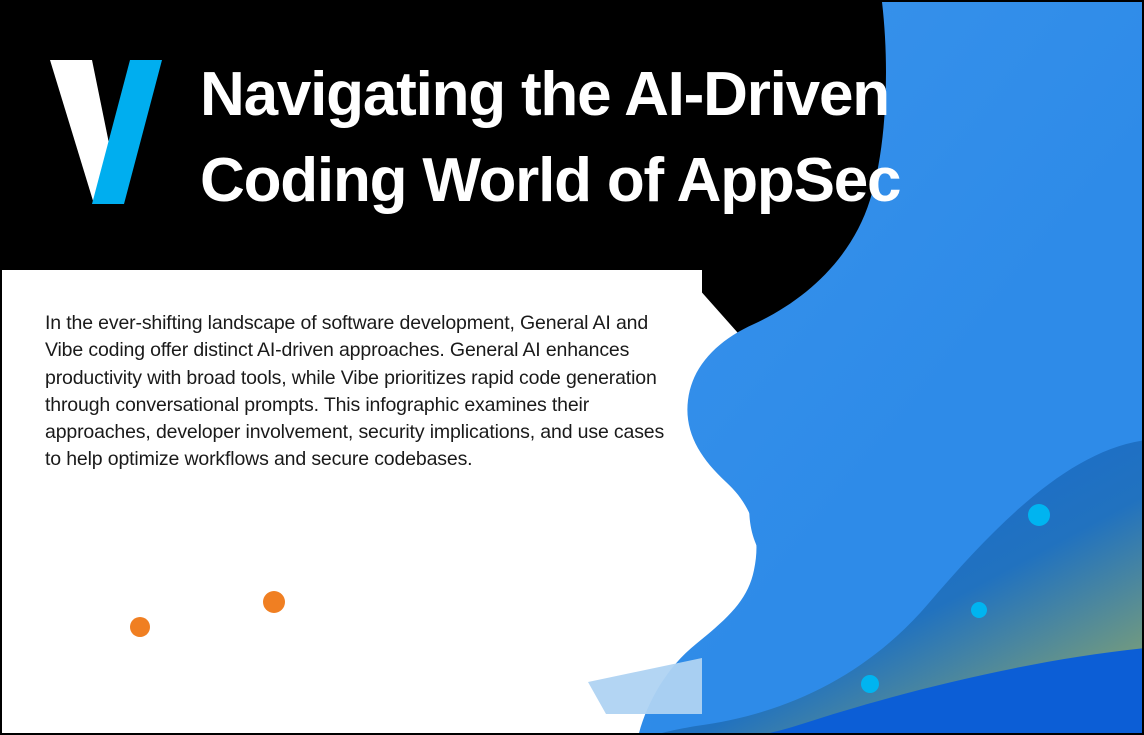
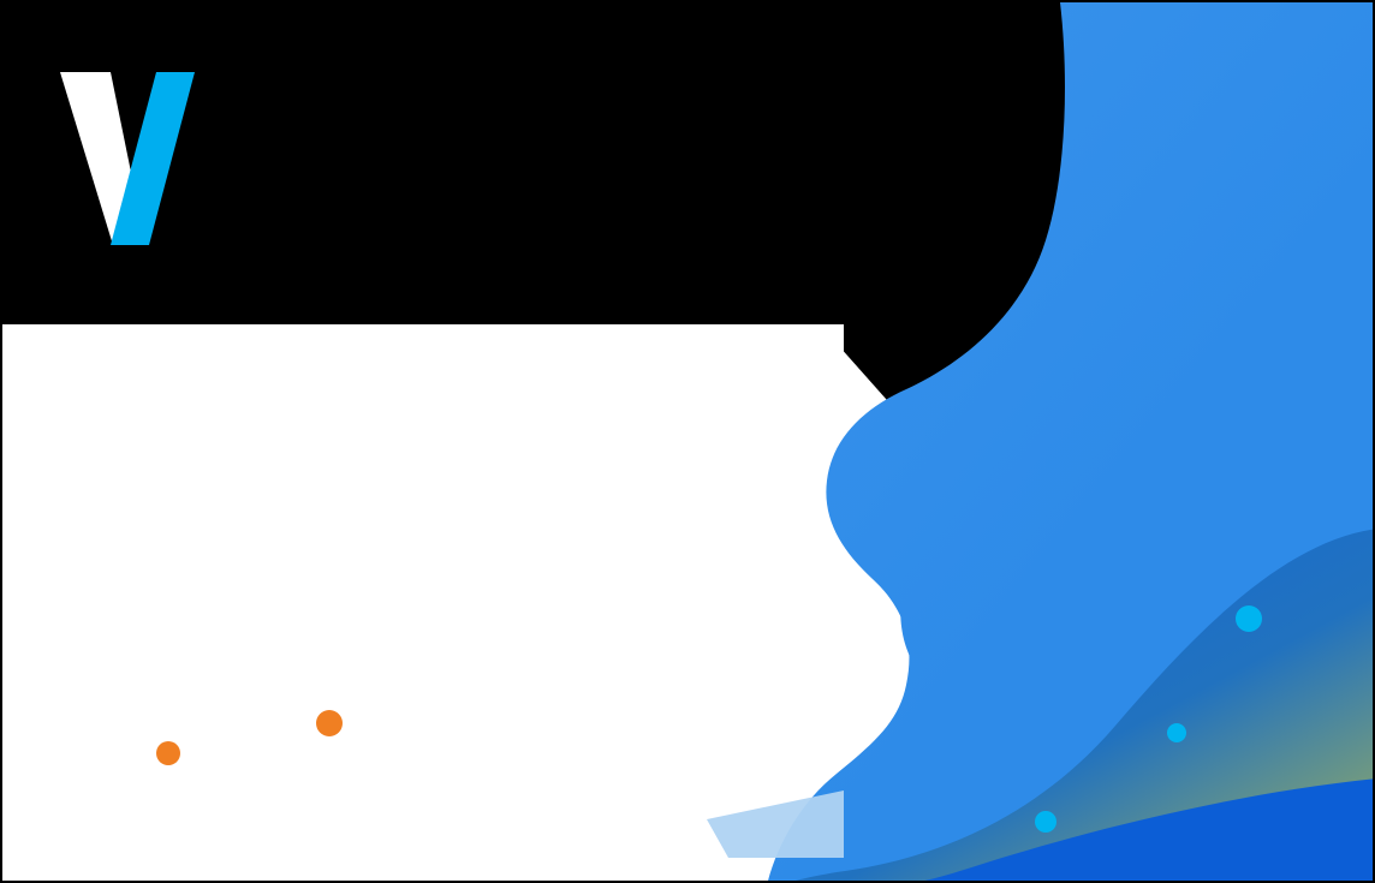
- Navigating the AI-Driven
- Coding World of AppSec
- In the ever-shifting landscape of software development, General AI and Vibe coding offer distinct AI-driven approaches. General AI enhances productivity with broad tools, while Vibe prioritizes rapid code generation through conversational prompts. This infographic examines their approaches, developer involvement, security implications, and use cases to help optimize workflows and secure codebases.
